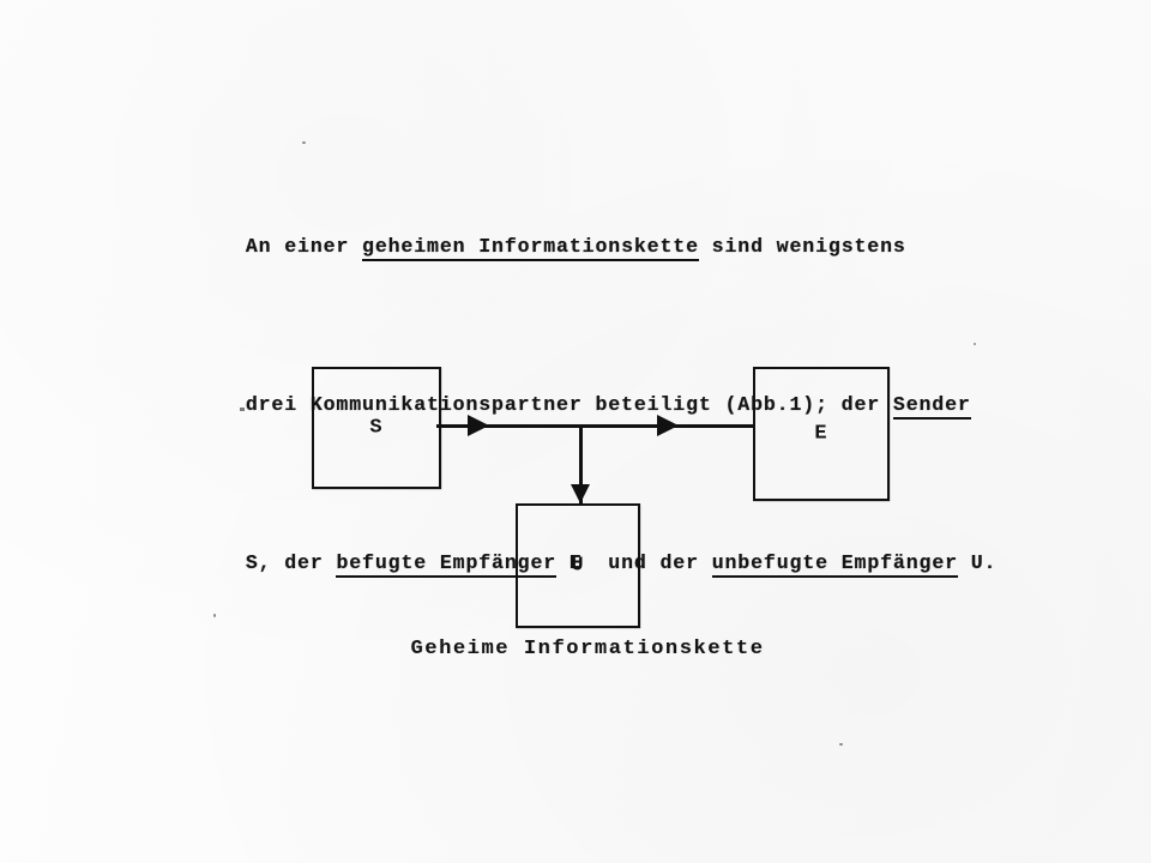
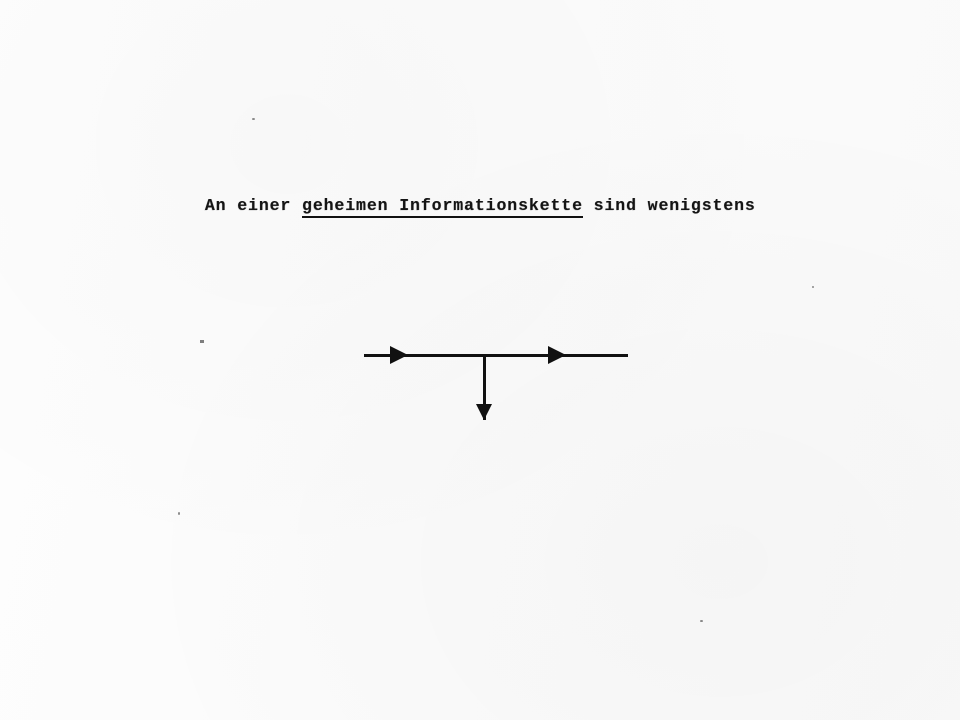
  An einer geheimen Informationskette sind wenigstens
- drei Kommunikationspartner beteiligt (Abb.1); der Sender
- S, der befugte Empfänger E und der unbefugte Empfänger U.
- S
- E
- U
- Geheime Informationskette
